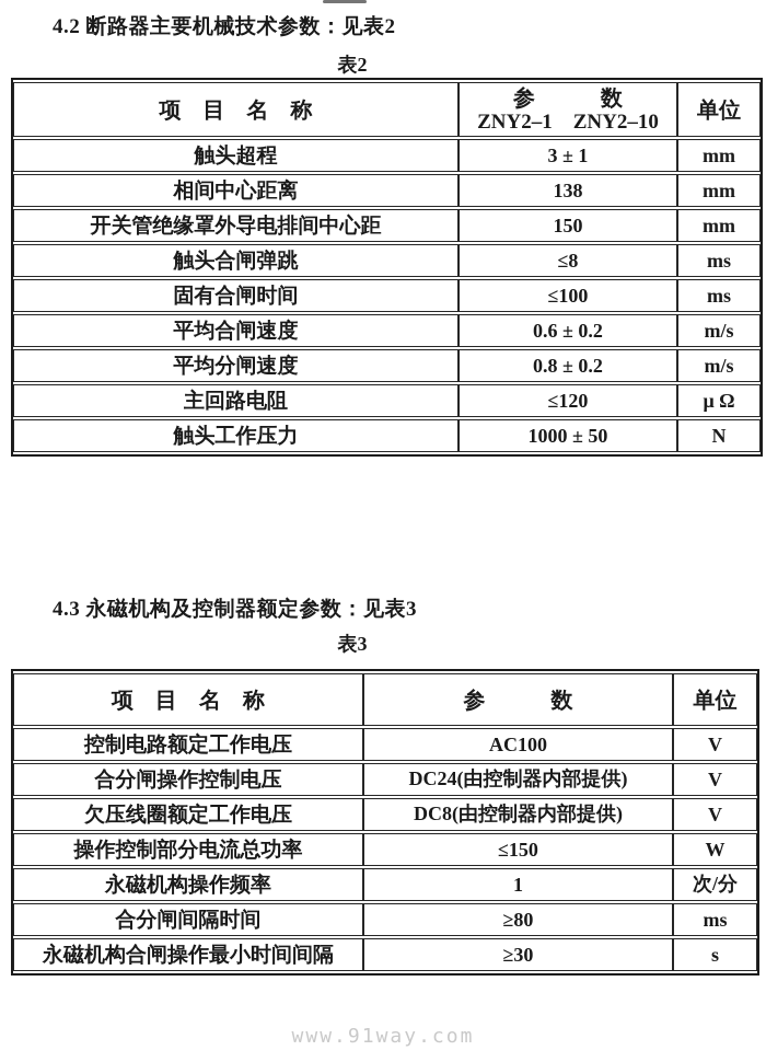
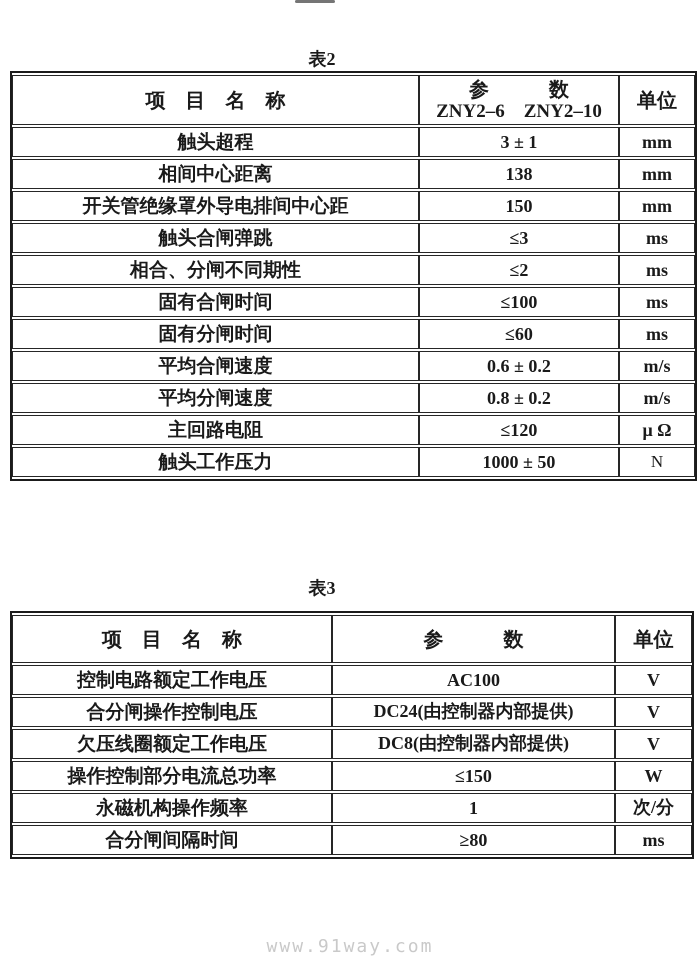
- 4.2 断路器主要机械技术参数：见表2
  表2
- 项 目 名 称	参 数 ZNY2–1 ZNY2–10	单位
+ 项 目 名 称	参 数 ZNY2–6 ZNY2–10	单位
  触头超程	3 ± 1	mm
  相间中心距离	138	mm
  开关管绝缘罩外导电排间中心距	150	mm
- 触头合闸弹跳	≤8	ms
+ 触头合闸弹跳	≤3	ms
+ 相合、分闸不同期性	≤2	ms
  固有合闸时间	≤100	ms
+ 固有分闸时间	≤60	ms
  平均合闸速度	0.6 ± 0.2	m/s
  平均分闸速度	0.8 ± 0.2	m/s
  主回路电阻	≤120	μ Ω
  触头工作压力	1000 ± 50	N
- 4.3 永磁机构及控制器额定参数：见表3
  表3
  项 目 名 称	参 数	单位
  控制电路额定工作电压	AC100	V
  合分闸操作控制电压	DC24(由控制器内部提供)	V
  欠压线圈额定工作电压	DC8(由控制器内部提供)	V
  操作控制部分电流总功率	≤150	W
  永磁机构操作频率	1	次/分
  合分闸间隔时间	≥80	ms
- 永磁机构合闸操作最小时间间隔	≥30	s
  www.91way.com
